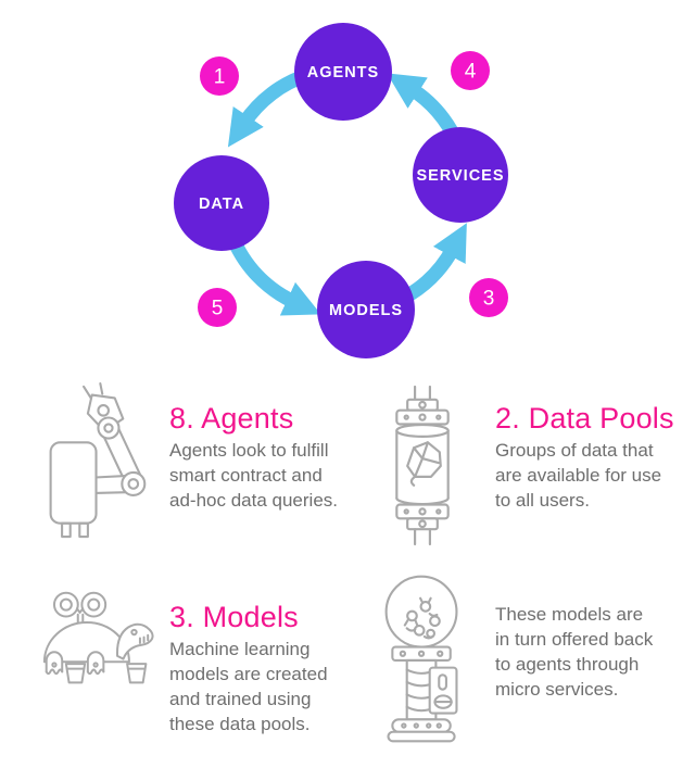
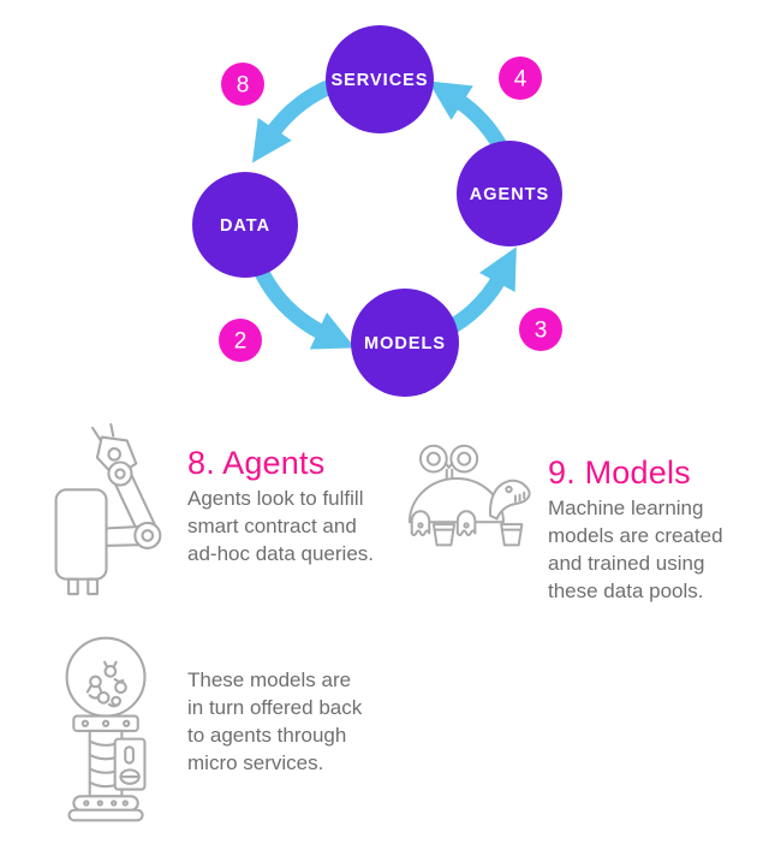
- AGENTS
+ SERVICES
  DATA
  MODELS
- SERVICES
+ AGENTS
- 1
+ 8
- 5
+ 2
  3
  4
  8. Agents
  Agents look to fulfill
  smart contract and
  ad-hoc data queries.
- 2. Data Pools
- Groups of data that
- are available for use
- to all users.
- 3. Models
+ 9. Models
  Machine learning
  models are created
  and trained using
  these data pools.
  These models are
  in turn offered back
  to agents through
  micro services.
